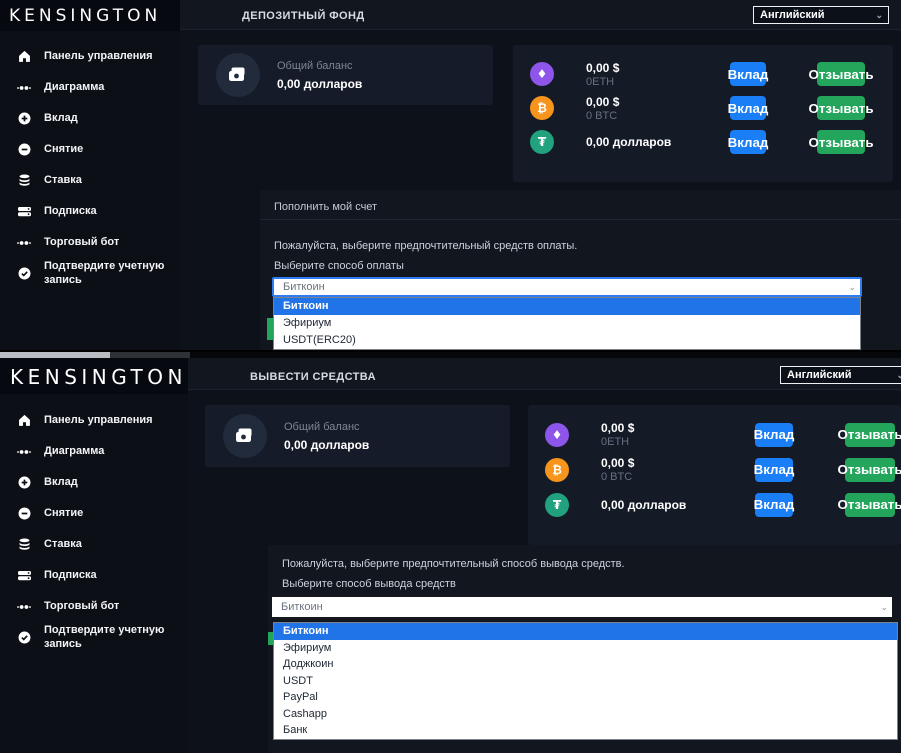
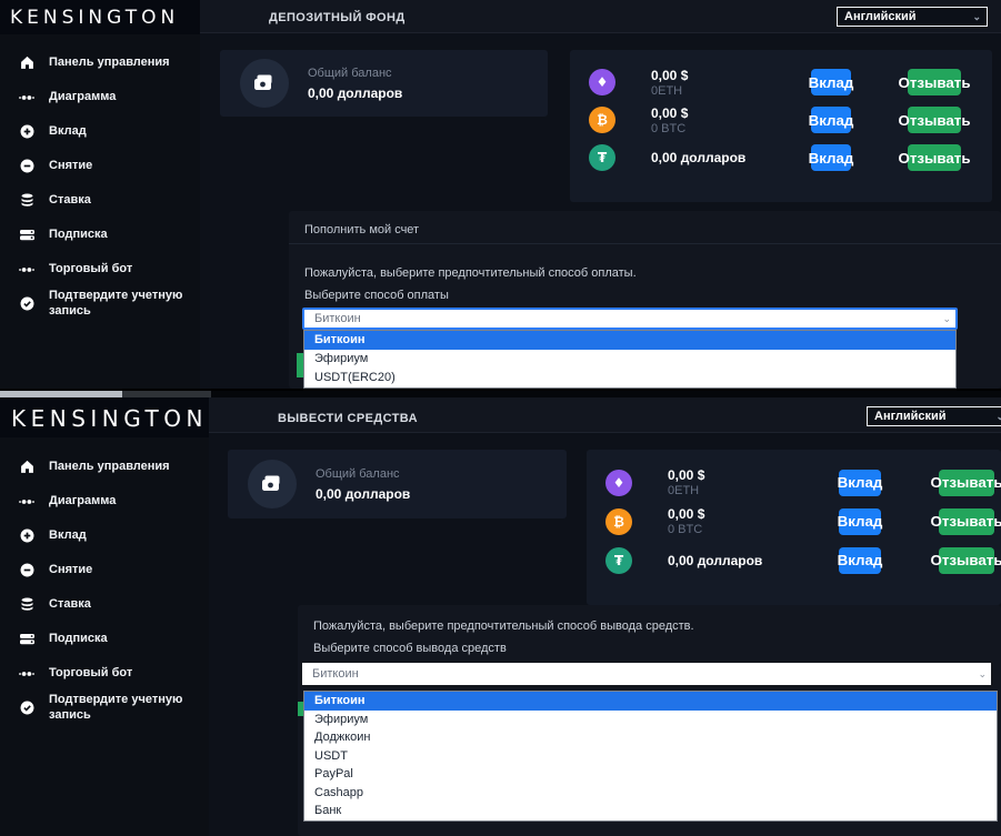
  ДЕПОЗИТНЫЙ ФОНД
  Английский
  ⌄
  KENSINGTON
  Панель управления
  Диаграмма
  Вклад
  Снятие
  Ставка
  Подписка
  Торговый бот
  Подтвердите учетную запись
  Общий баланс
  0,00 долларов
  ♦
  0,00 $
  0ETH
  Вклад
  Отзывать
  ₿
  0,00 $
  0 BTC
  Вклад
  Отзывать
  ₮
  0,00 долларов
  Вклад
  Отзывать
  Пополнить мой счет
- Пожалуйста, выберите предпочтительный средств оплаты.
+ Пожалуйста, выберите предпочтительный способ оплаты.
  Выберите способ оплаты
  Биткоин
  ⌄
  Биткоин
  Эфириум
  USDT(ERC20)
  ВЫВЕСТИ СРЕДСТВА
  Английский
  ⌄
  KENSINGTON
  Панель управления
  Диаграмма
  Вклад
  Снятие
  Ставка
  Подписка
  Торговый бот
  Подтвердите учетную запись
  Общий баланс
  0,00 долларов
  ♦
  0,00 $
  0ETH
  Вклад
  Отзывать
  ₿
  0,00 $
  0 BTC
  Вклад
  Отзывать
  ₮
  0,00 долларов
  Вклад
  Отзывать
  Пожалуйста, выберите предпочтительный способ вывода средств.
  Выберите способ вывода средств
  Биткоин
  ⌄
  Биткоин
  Эфириум
  Доджкоин
  USDT
  PayPal
  Cashapp
  Банк
